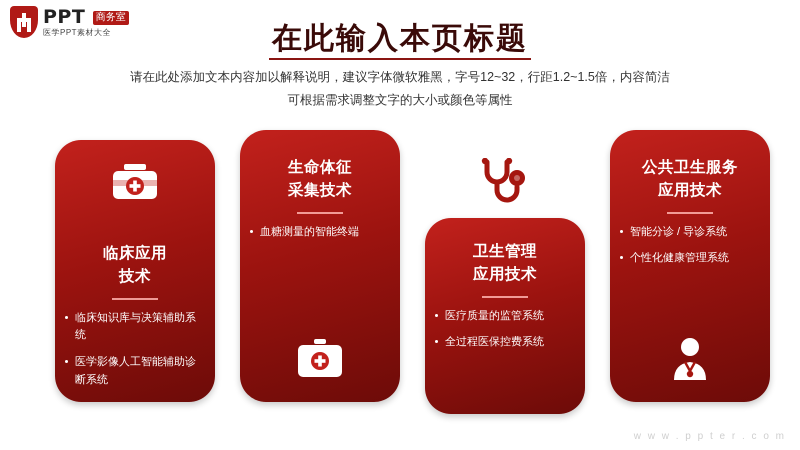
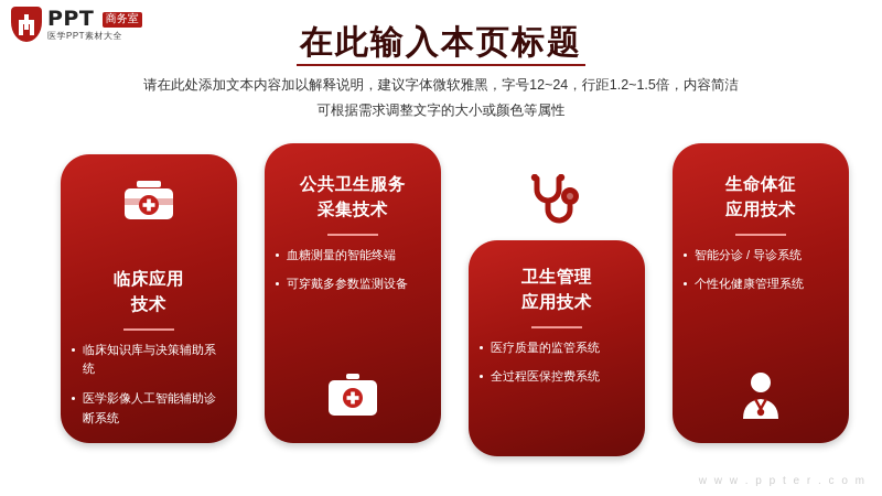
  PPT 商务室
  医学PPT素材大全
  在此输入本页标题
- 请在此处添加文本内容加以解释说明，建议字体微软雅黑，字号12~32，行距1.2~1.5倍，内容简洁
+ 请在此处添加文本内容加以解释说明，建议字体微软雅黑，字号12~24，行距1.2~1.5倍，内容简洁
  可根据需求调整文字的大小或颜色等属性
  临床应用
  技术
  临床知识库与决策辅助系统
  医学影像人工智能辅助诊断系统
- 生命体征
+ 公共卫生服务
  采集技术
  血糖测量的智能终端
+ 可穿戴多参数监测设备
  卫生管理
  应用技术
  医疗质量的监管系统
  全过程医保控费系统
- 公共卫生服务
+ 生命体征
  应用技术
  智能分诊 / 导诊系统
  个性化健康管理系统
  w w w . p p t e r . c o m
